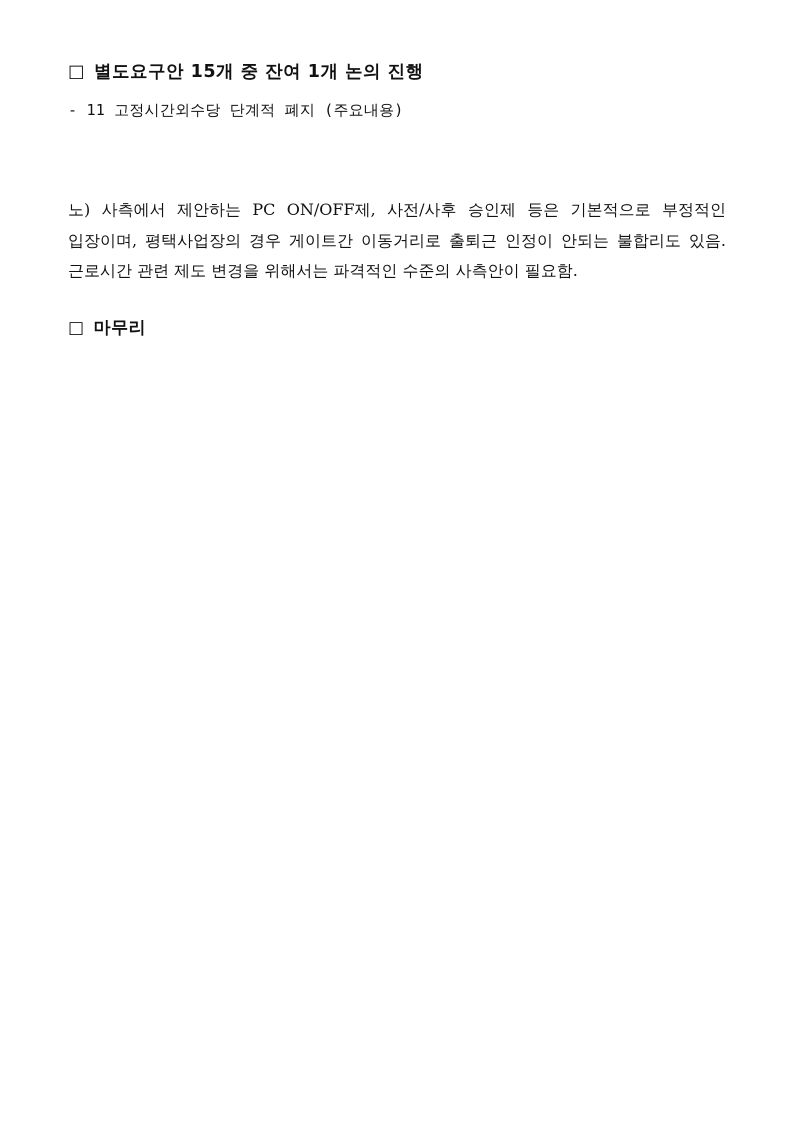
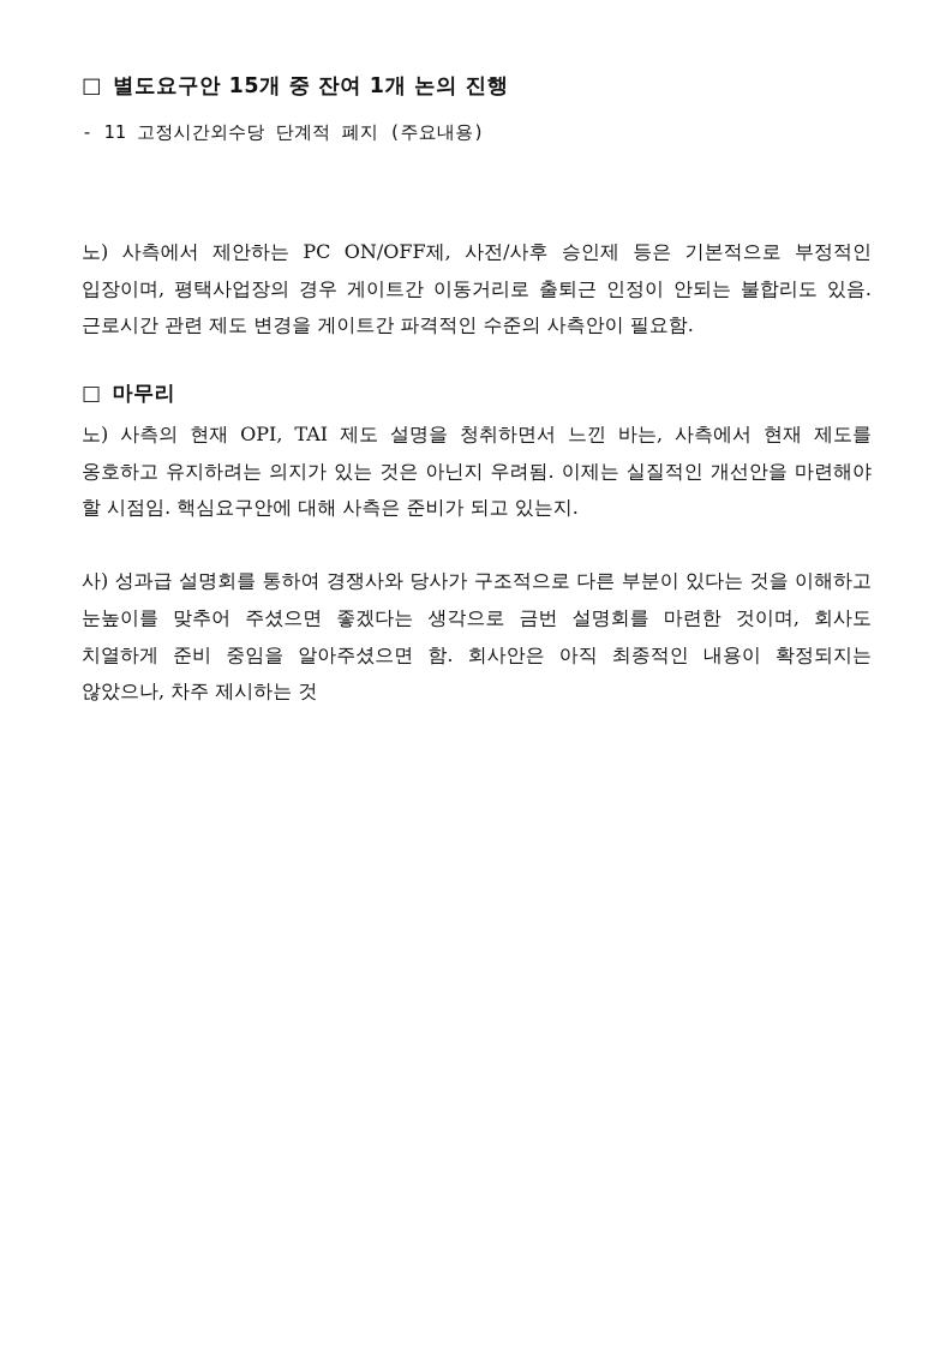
  □ 별도요구안 15개 중 잔여 1개 논의 진행
  - 11 고정시간외수당 단계적 폐지 (주요내용)
- 노) 사측에서 제안하는 PC ON/OFF제, 사전/사후 승인제 등은 기본적으로 부정적인 입장이며, 평택사업장의 경우 게이트간 이동거리로 출퇴근 인정이 안되는 불합리도 있음. 근로시간 관련 제도 변경을 위해서는 파격적인 수준의 사측안이 필요함.
+ 노) 사측에서 제안하는 PC ON/OFF제, 사전/사후 승인제 등은 기본적으로 부정적인 입장이며, 평택사업장의 경우 게이트간 이동거리로 출퇴근 인정이 안되는 불합리도 있음. 근로시간 관련 제도 변경을 게이트간 파격적인 수준의 사측안이 필요함.
  □ 마무리
+ 노) 사측의 현재 OPI, TAI 제도 설명을 청취하면서 느낀 바는, 사측에서 현재 제도를 옹호하고 유지하려는 의지가 있는 것은 아닌지 우려됨. 이제는 실질적인 개선안을 마련해야 할 시점임. 핵심요구안에 대해 사측은 준비가 되고 있는지.
+ 사) 성과급 설명회를 통하여 경쟁사와 당사가 구조적으로 다른 부분이 있다는 것을 이해하고 눈높이를 맞추어 주셨으면 좋겠다는 생각으로 금번 설명회를 마련한 것이며, 회사도 치열하게 준비 중임을 알아주셨으면 함. 회사안은 아직 최종적인 내용이 확정되지는 않았으나, 차주 제시하는 것
